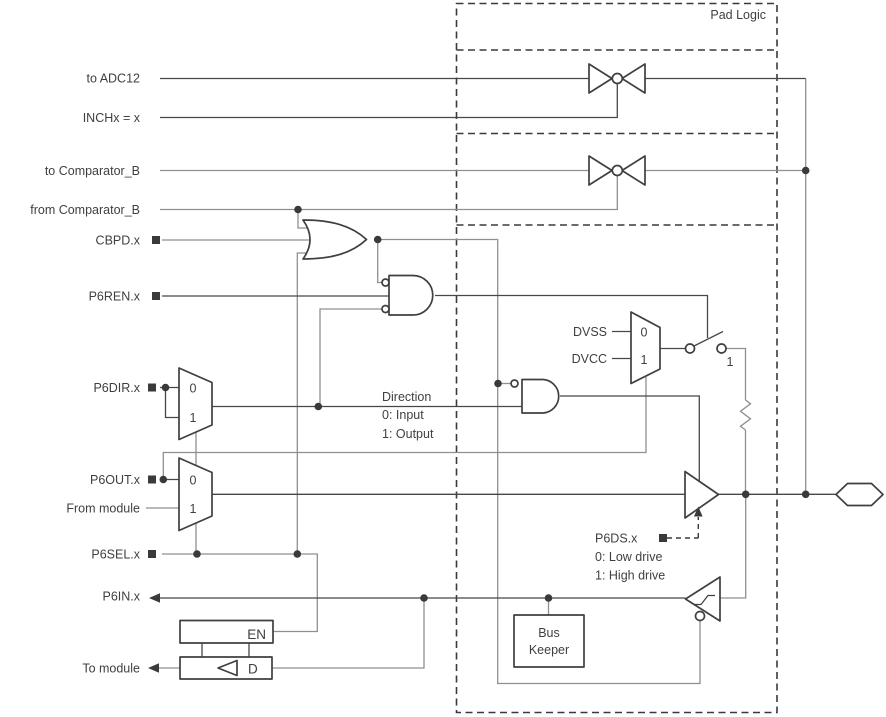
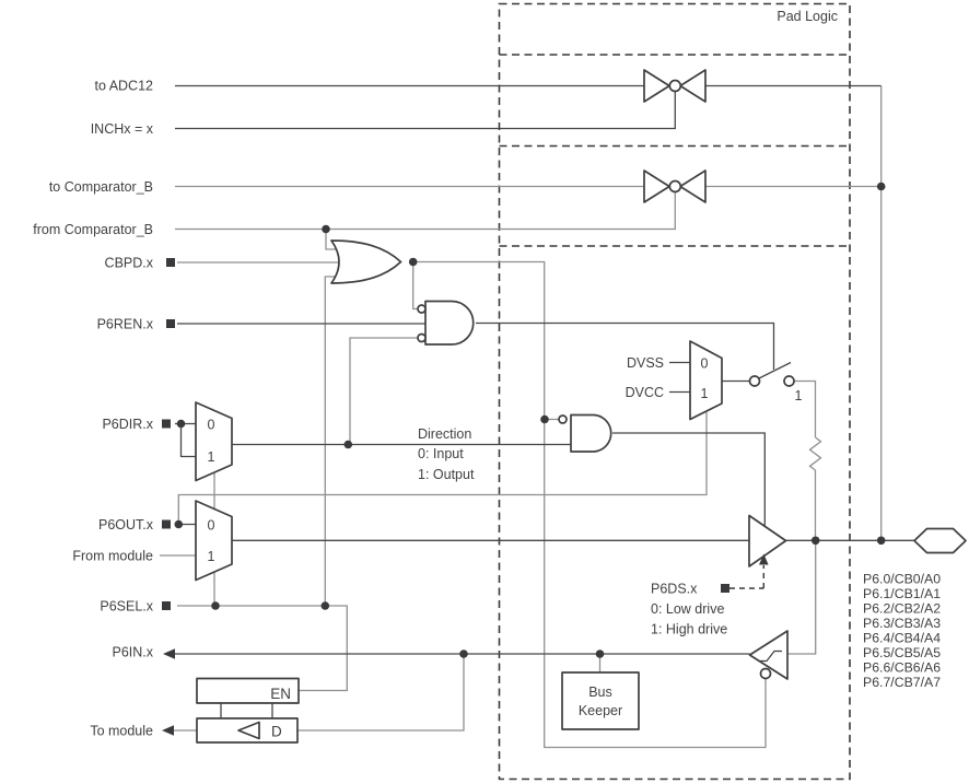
  Pad Logic
  to ADC12
  INCHx = x
  to Comparator_B
  from Comparator_B
  CBPD.x
  P6REN.x
  P6DIR.x
  P6OUT.x
  From module
  P6SEL.x
  P6IN.x
  To module
  Direction
  0: Input
  1: Output
  P6DS.x
  0: Low drive
  1: High drive
  DVSS
  DVCC
  0
  1
  0
  1
  0
  1
  1
  Bus
  Keeper
  EN
  D
+ P6.0/CB0/A0
+ P6.1/CB1/A1
+ P6.2/CB2/A2
+ P6.3/CB3/A3
+ P6.4/CB4/A4
+ P6.5/CB5/A5
+ P6.6/CB6/A6
+ P6.7/CB7/A7
